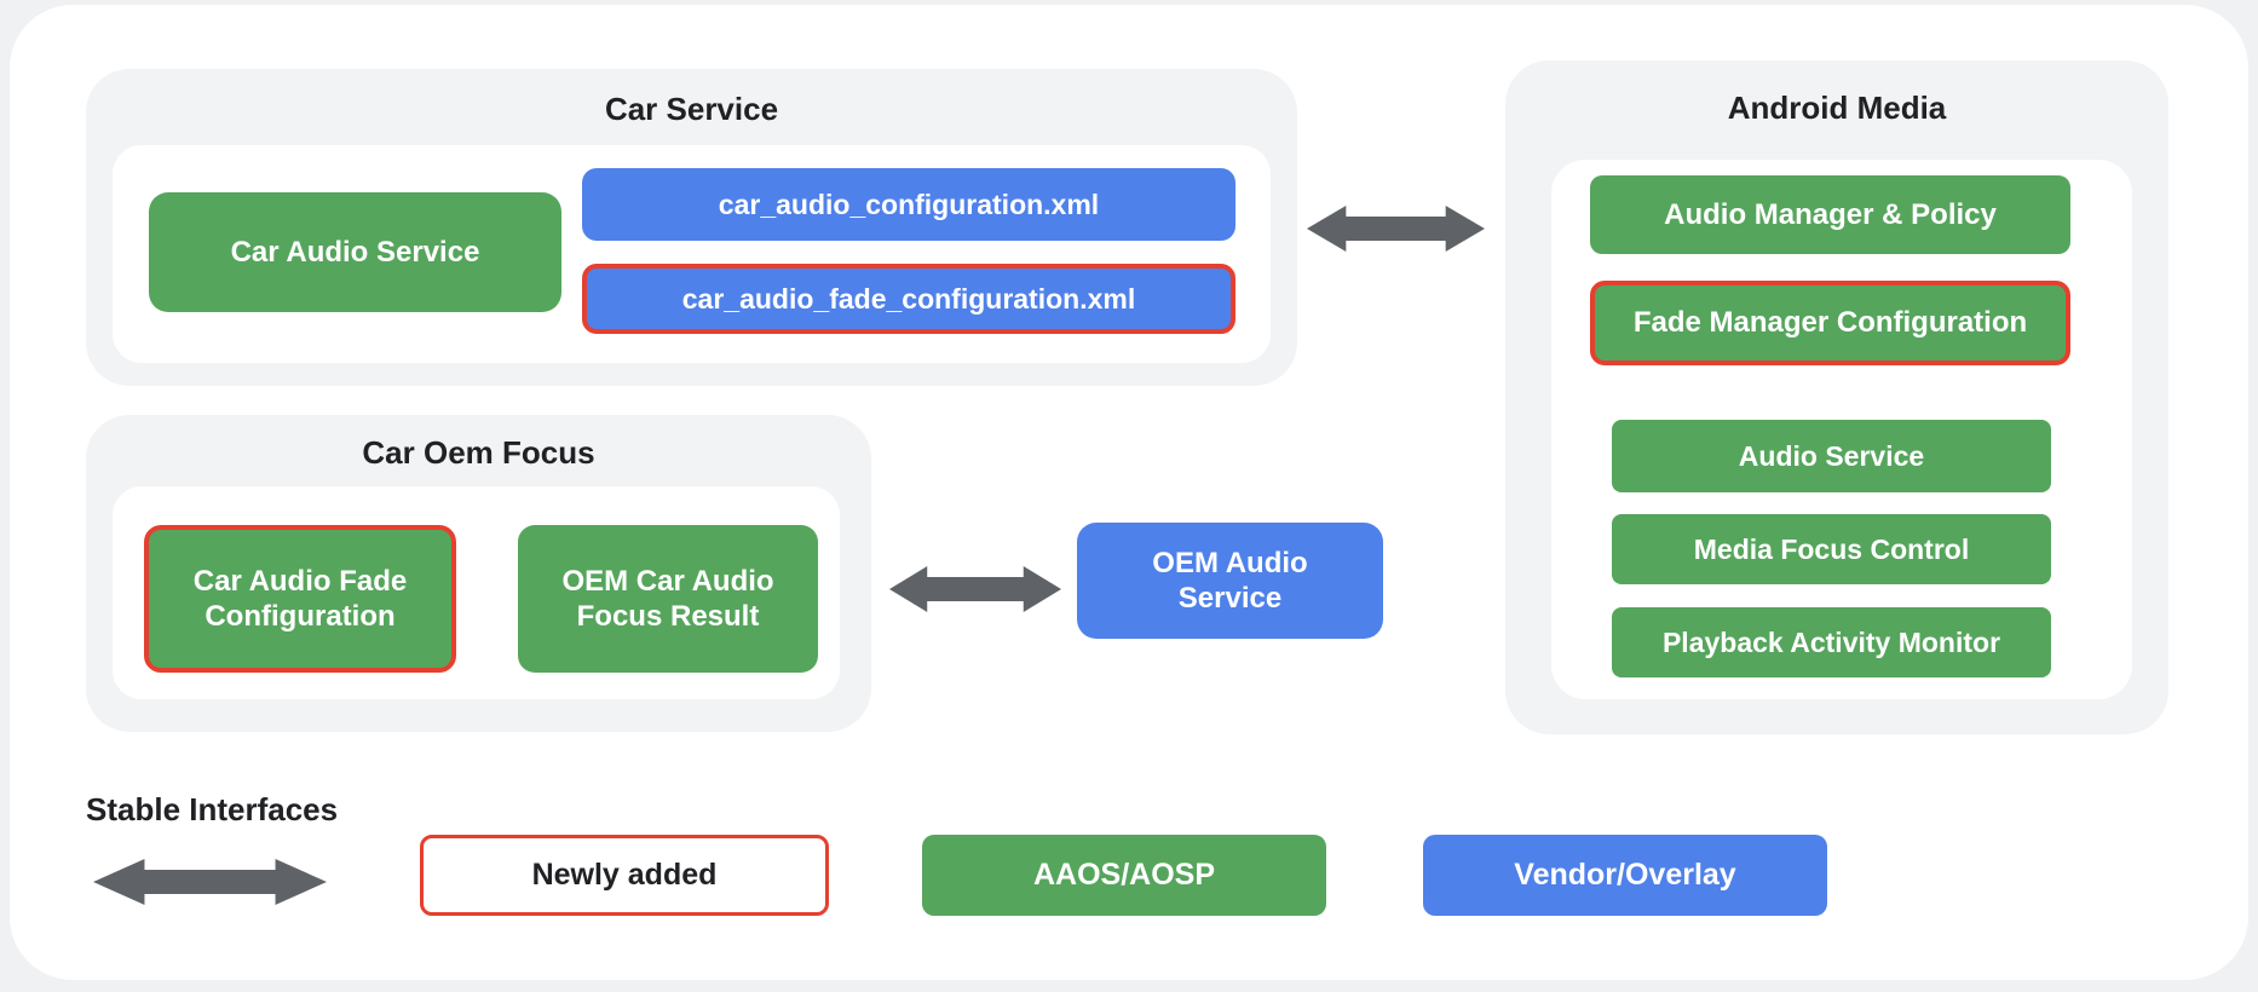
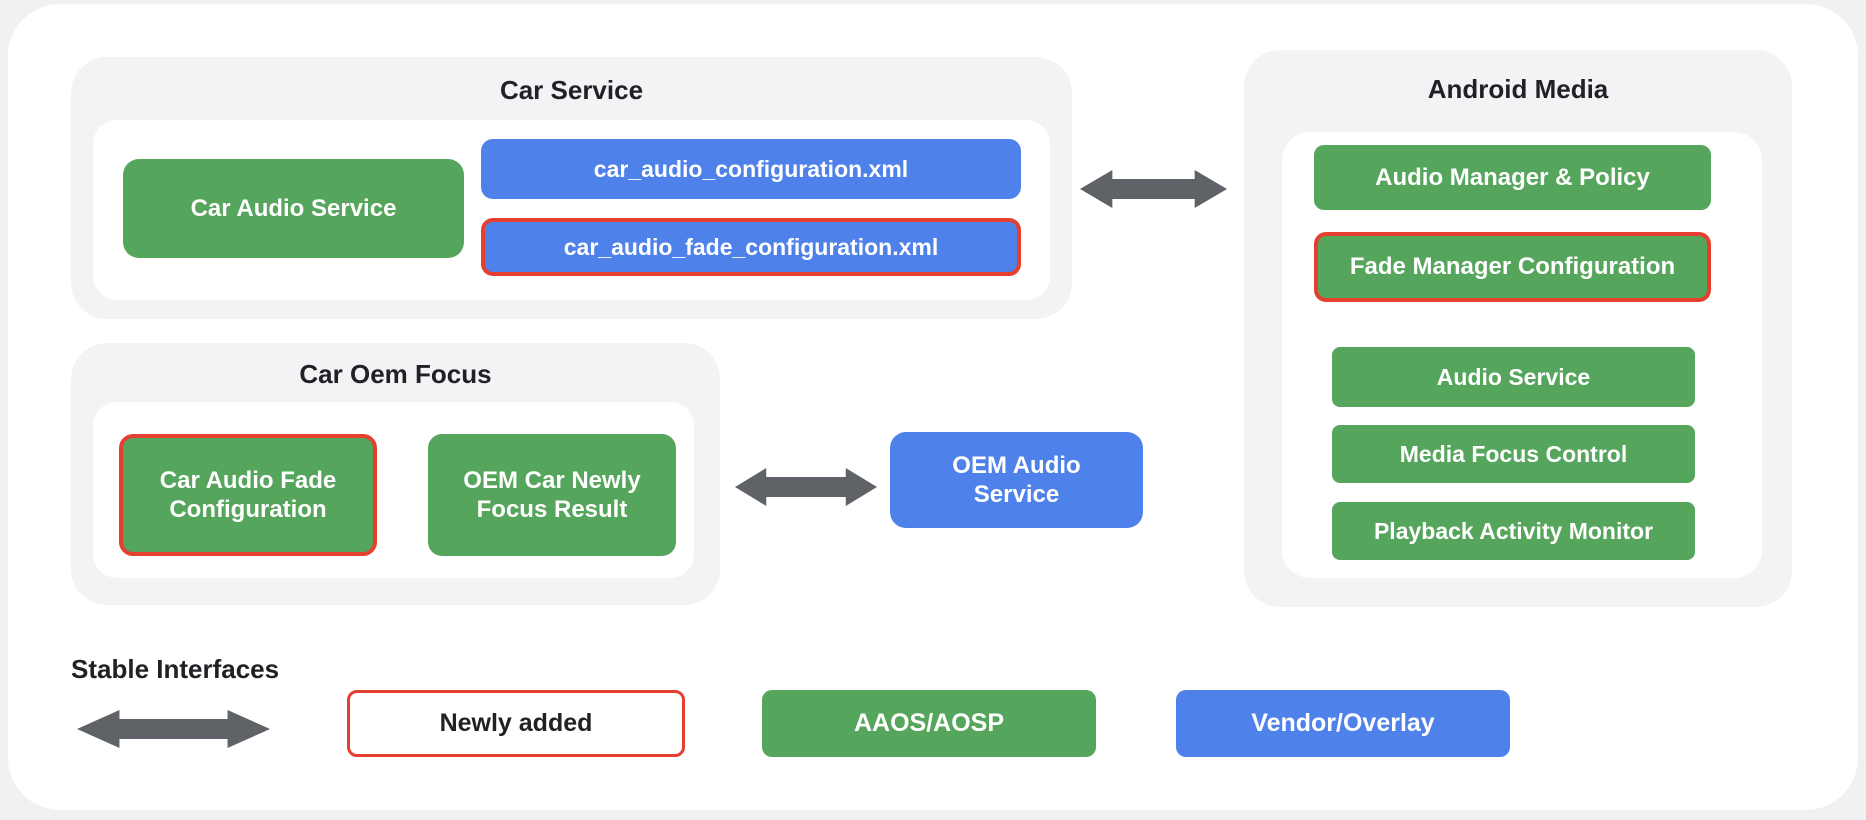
  Car Service
  Car Audio Service
  car_audio_configuration.xml
  car_audio_fade_configuration.xml
  Android Media
  Audio Manager & Policy
  Fade Manager Configuration
  Audio Service
  Media Focus Control
  Playback Activity Monitor
  Car Oem Focus
  Car Audio Fade Configuration
- OEM Car Audio Focus Result
+ OEM Car Newly Focus Result
  OEM Audio Service
  Stable Interfaces
  Newly added
  AAOS/AOSP
  Vendor/Overlay
